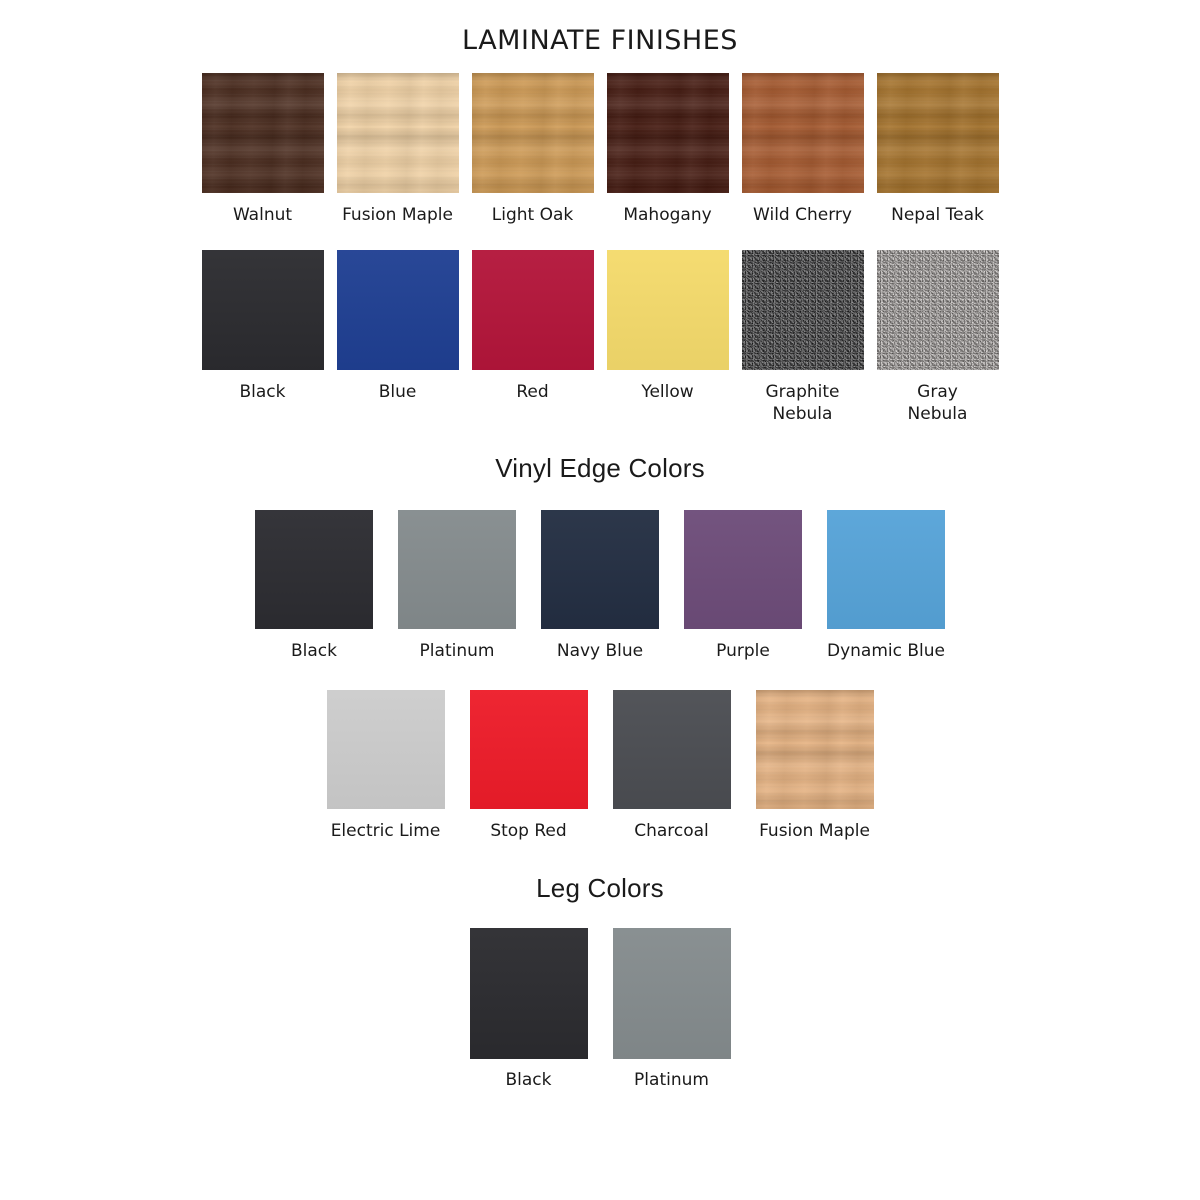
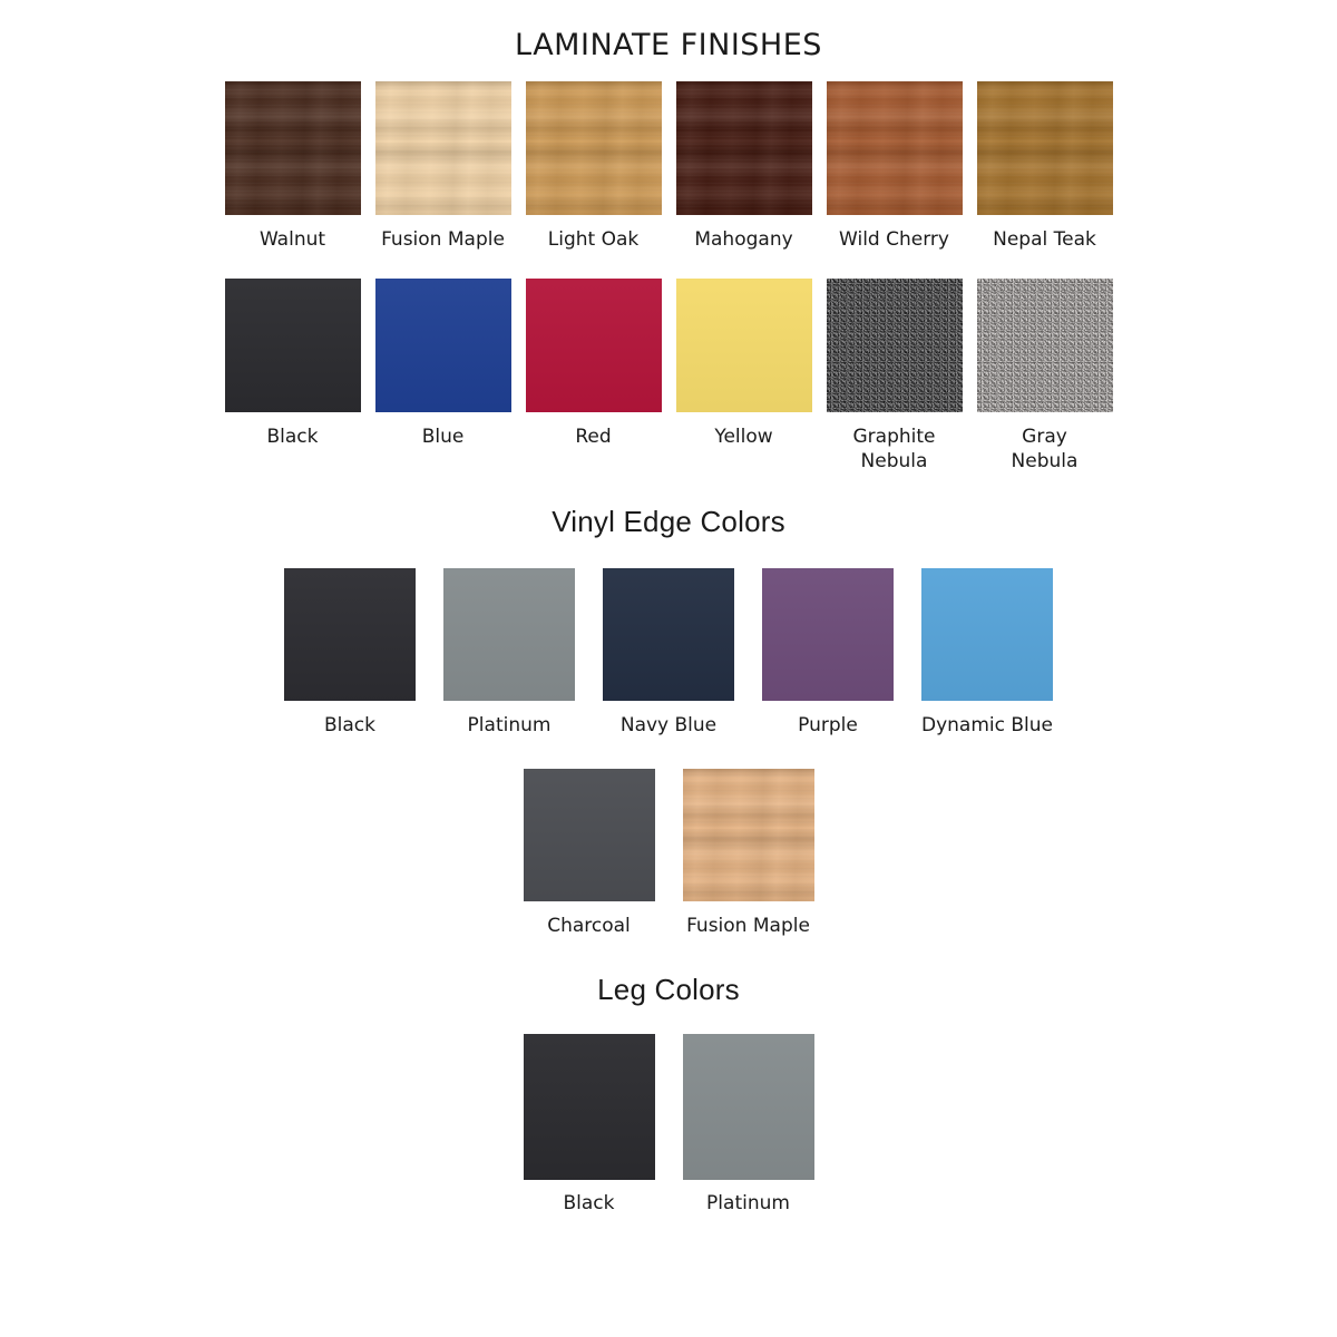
  LAMINATE FINISHES
  Walnut
  Fusion Maple
  Light Oak
  Mahogany
  Wild Cherry
  Nepal Teak
  Black
  Blue
  Red
  Yellow
  Graphite
  Nebula
  Gray
  Nebula
  Vinyl Edge Colors
  Black
  Platinum
  Navy Blue
  Purple
  Dynamic Blue
- Electric Lime
- Stop Red
  Charcoal
  Fusion Maple
  Leg Colors
  Black
  Platinum
